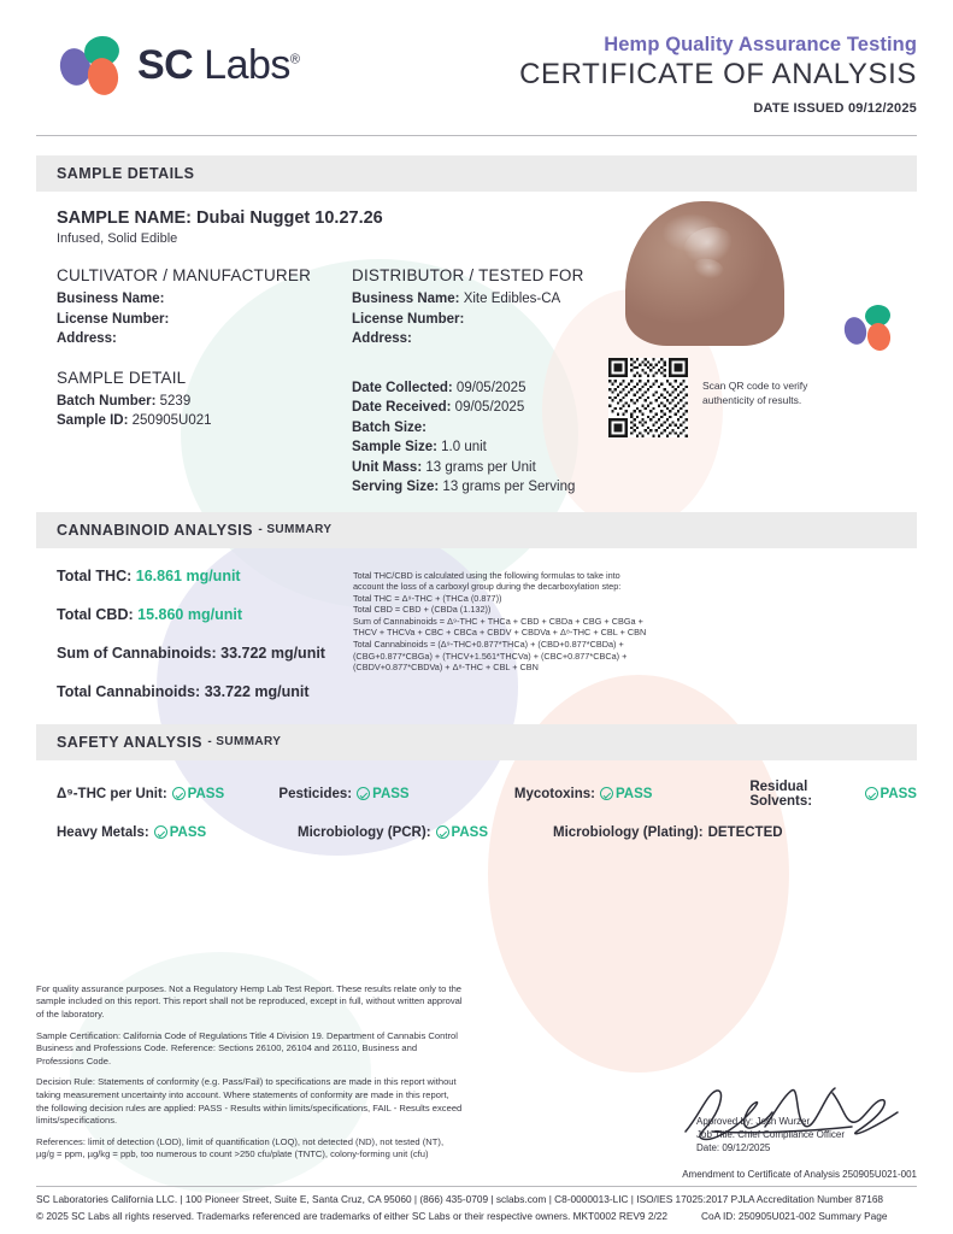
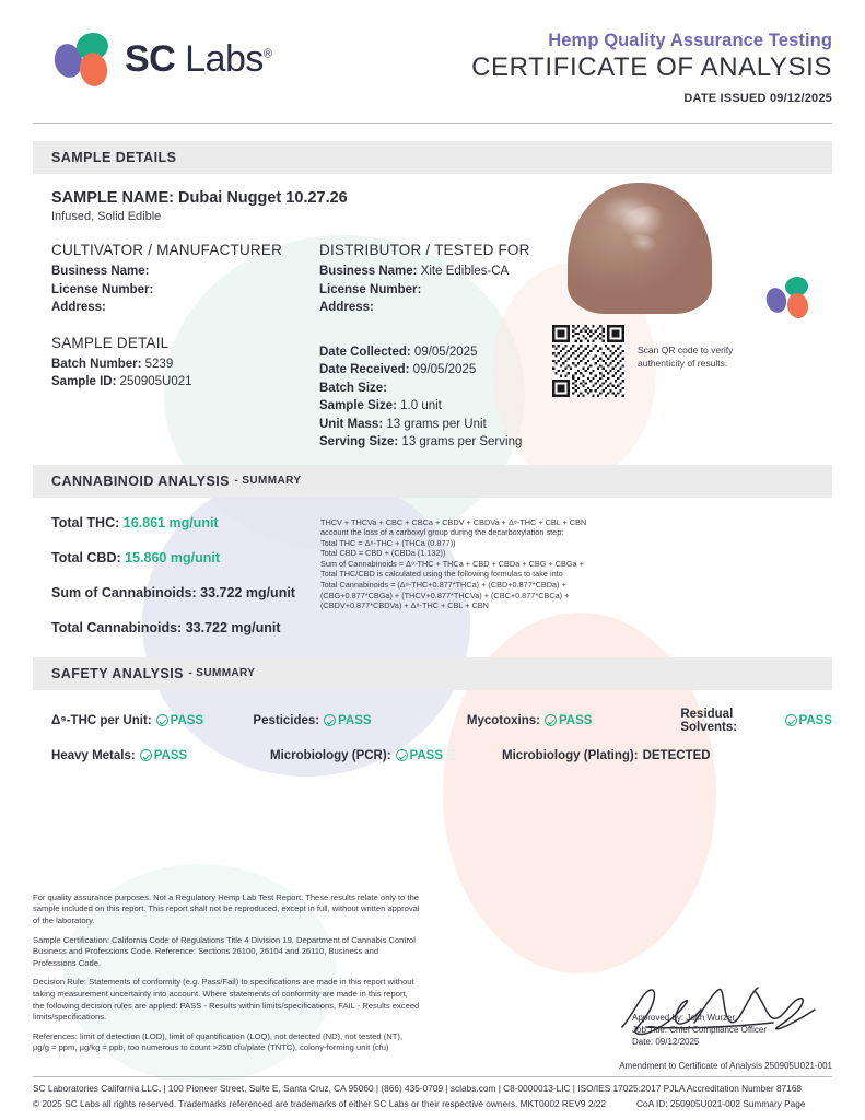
  SC Labs®
  Hemp Quality Assurance Testing
  CERTIFICATE OF ANALYSIS
  DATE ISSUED 09/12/2025
  SAMPLE DETAILS
  SAMPLE NAME: Dubai Nugget 10.27.26
  Infused, Solid Edible
  CULTIVATOR / MANUFACTURER
  Business Name:
  License Number:
  Address:
  DISTRIBUTOR / TESTED FOR
  Business Name: Xite Edibles-CA
  License Number:
  Address:
  SAMPLE DETAIL
  Batch Number: 5239
  Sample ID: 250905U021
  Date Collected: 09/05/2025
  Date Received: 09/05/2025
  Batch Size:
  Sample Size: 1.0 unit
  Unit Mass: 13 grams per Unit
  Serving Size: 13 grams per Serving
  Scan QR code to verify authenticity of results.
  CANNABINOID ANALYSIS
  - SUMMARY
  Total THC: 16.861 mg/unit
  Total CBD: 15.860 mg/unit
  Sum of Cannabinoids: 33.722 mg/unit
  Total Cannabinoids: 33.722 mg/unit
- Total THC/CBD is calculated using the following formulas to take into
+ THCV + THCVa + CBC + CBCa + CBDV + CBDVa + Δ⁸-THC + CBL + CBN
  account the loss of a carboxyl group during the decarboxylation step:
  Total THC = Δ⁹-THC + (THCa (0.877))
  Total CBD = CBD + (CBDa (1.132))
  Sum of Cannabinoids = Δ⁹-THC + THCa + CBD + CBDa + CBG + CBGa +
- THCV + THCVa + CBC + CBCa + CBDV + CBDVa + Δ⁸-THC + CBL + CBN
+ Total THC/CBD is calculated using the following formulas to take into
  Total Cannabinoids = (Δ⁹-THC+0.877*THCa) + (CBD+0.877*CBDa) +
- (CBG+0.877*CBGa) + (THCV+1.561*THCVa) + (CBC+0.877*CBCa) +
+ (CBG+0.877*CBGa) + (THCV+0.877*THCVa) + (CBC+0.877*CBCa) +
  (CBDV+0.877*CBDVa) + Δ⁸-THC + CBL + CBN
  SAFETY ANALYSIS
  - SUMMARY
  Δ⁹-THC per Unit:
  PASS
  Pesticides:
  PASS
  Mycotoxins:
  PASS
  Residual Solvents:
  PASS
  Heavy Metals:
  PASS
  Microbiology (PCR):
  PASS
  Microbiology (Plating):
  DETECTED
  For quality assurance purposes. Not a Regulatory Hemp Lab Test Report. These results relate only to the sample included on this report. This report shall not be reproduced, except in full, without written approval of the laboratory.
  Sample Certification: California Code of Regulations Title 4 Division 19. Department of Cannabis Control Business and Professions Code. Reference: Sections 26100, 26104 and 26110, Business and Professions Code.
  Decision Rule: Statements of conformity (e.g. Pass/Fail) to specifications are made in this report without taking measurement uncertainty into account. Where statements of conformity are made in this report, the following decision rules are applied: PASS - Results within limits/specifications, FAIL - Results exceed limits/specifications.
  References: limit of detection (LOD), limit of quantification (LOQ), not detected (ND), not tested (NT), µg/g = ppm, µg/kg = ppb, too numerous to count >250 cfu/plate (TNTC), colony-forming unit (cfu)
  Aproved by: Jh Wurzer
  Job Tle: Chief Compliance Officer
  Date: 09/12/2025
  Amendment to Certificate of Analysis 250905U021-001
  SC Laboratories California LLC. | 100 Pioneer Street, Suite E, Santa Cruz, CA 95060 | (866) 435-0709 | sclabs.com | C8-0000013-LIC | ISO/IES 17025:2017 PJLA Accreditation Number 87168
  © 2025 SC Labs all rights reserved. Trademarks referenced are trademarks of either SC Labs or their respective owners. MKT0002 REV9 2/22
  CoA ID: 250905U021-002 Summary Page
